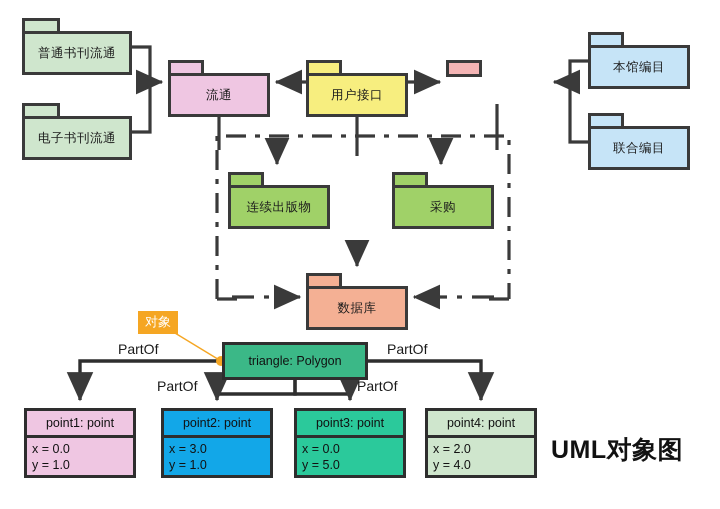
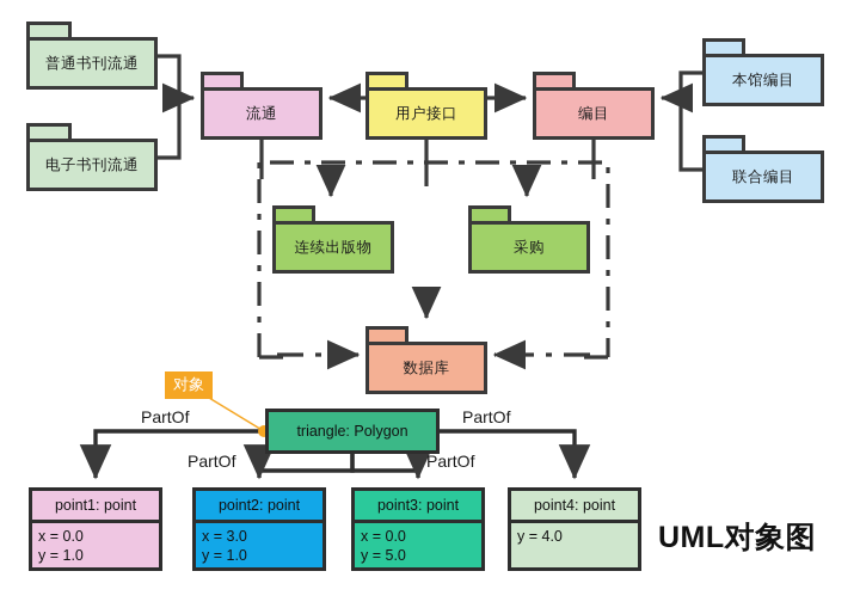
  普通书刊流通
  电子书刊流通
  流通
  用户接口
+ 编目
  本馆编目
  联合编目
  连续出版物
  采购
  数据库
  triangle: Polygon
  point1: point
  x = 0.0
  y = 1.0
  point2: point
  x = 3.0
  y = 1.0
  point3: point
  x = 0.0
  y = 5.0
  point4: point
- x = 2.0
  y = 4.0
  PartOf
  PartOf
  PartOf
  PartOf
  对象
  UML对象图
